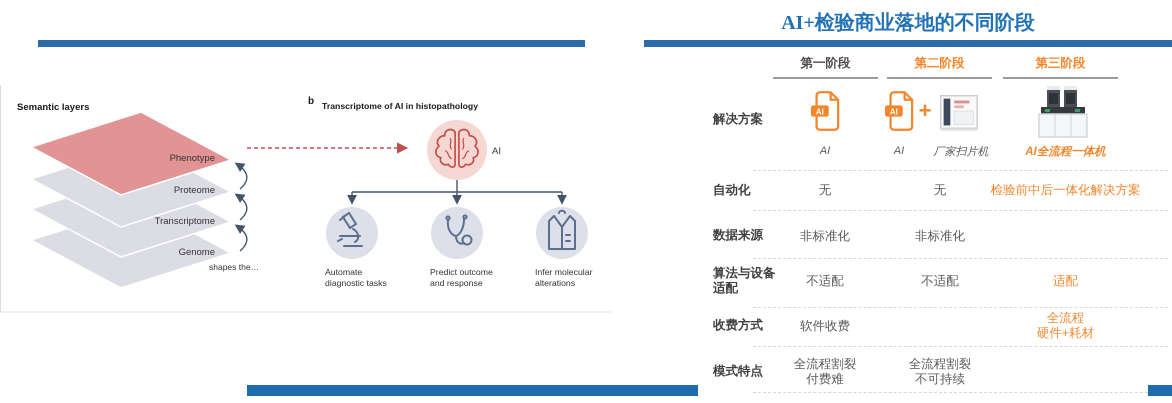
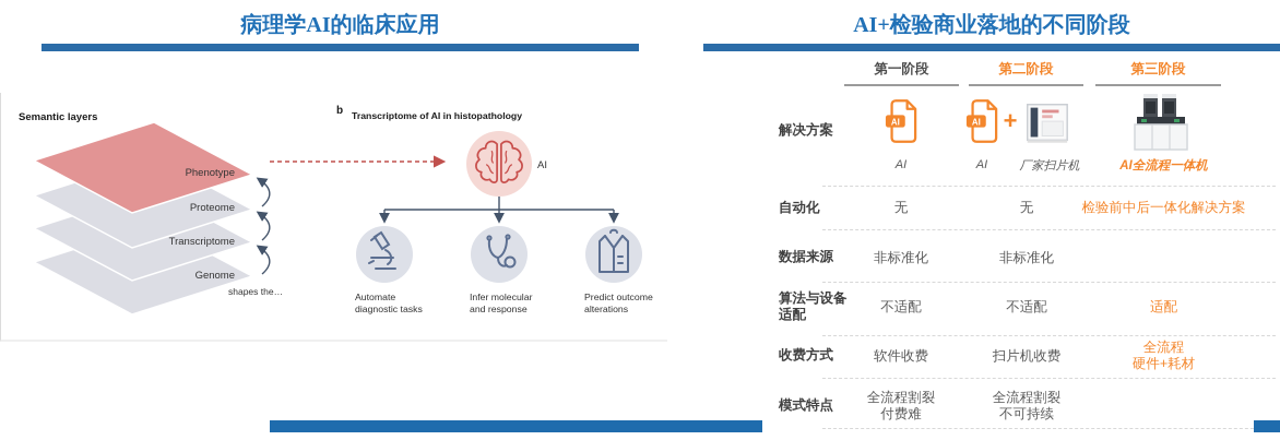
+ 病理学AI的临床应用
  AI+检验商业落地的不同阶段
  Semantic layers
  Phenotype
  Proteome
  Transcriptome
  Genome
  shapes the…
  b
  Transcriptome of AI in histopathology
  AI
  Automate
  diagnostic tasks
- Predict outcome
+ Infer molecular
  and response
- Infer molecular
+ Predict outcome
  alterations
  第一阶段
  第二阶段
  第三阶段
  解决方案
  自动化
  数据来源
  算法与设备
  适配
  收费方式
  模式特点
  AI
  AI
  +
  AI
  AI
  厂家扫片机
  AI全流程一体机
  无
  无
  检验前中后一体化解决方案
  非标准化
  非标准化
  不适配
  不适配
  适配
  软件收费
+ 扫片机收费
  全流程
  硬件+耗材
  全流程割裂
  付费难
  全流程割裂
  不可持续
